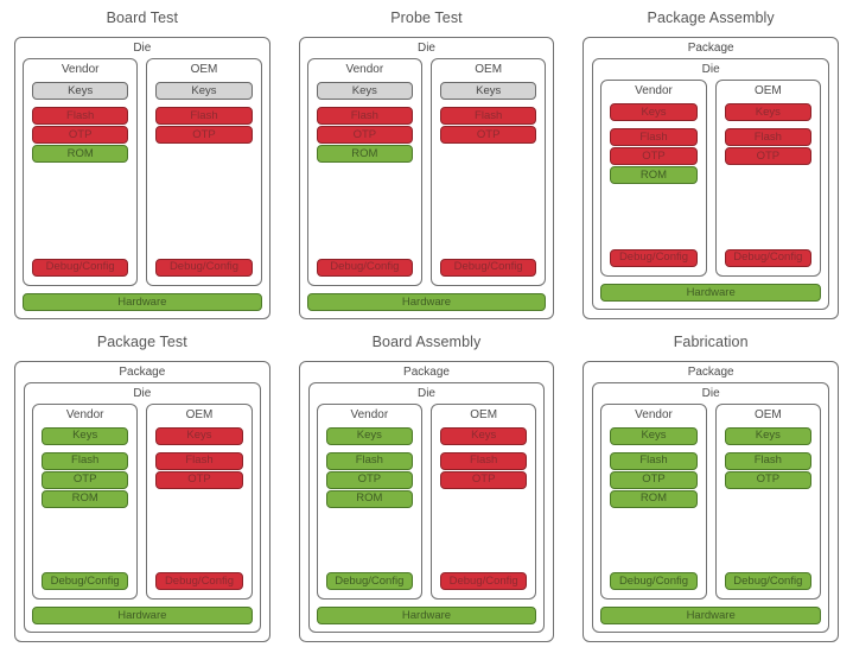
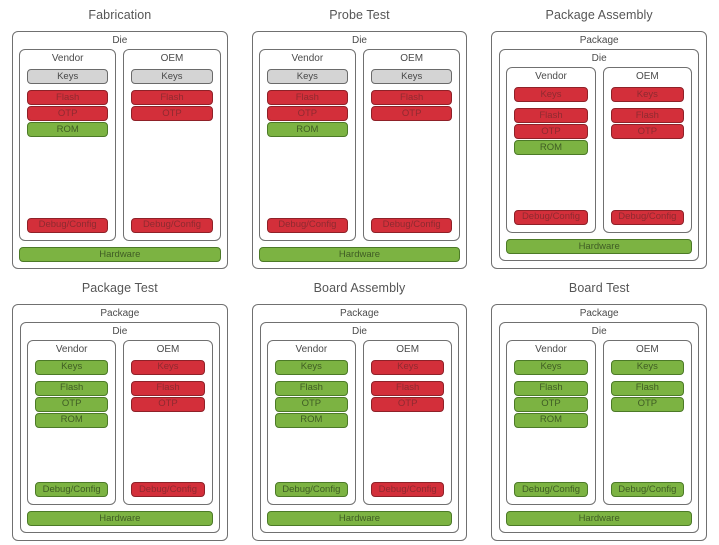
- Board Test
+ Fabrication
  Die
  Vendor
  Keys
  Flash
  OTP
  ROM
  Debug/Config
  OEM
  Keys
  Flash
  OTP
  Debug/Config
  Hardware
  Probe Test
  Die
  Vendor
  Keys
  Flash
  OTP
  ROM
  Debug/Config
  OEM
  Keys
  Flash
  OTP
  Debug/Config
  Hardware
  Package Assembly
  Package
  Die
  Vendor
  Keys
  Flash
  OTP
  ROM
  Debug/Config
  OEM
  Keys
  Flash
  OTP
  Debug/Config
  Hardware
  Package Test
  Package
  Die
  Vendor
  Keys
  Flash
  OTP
  ROM
  Debug/Config
  OEM
  Keys
  Flash
  OTP
  Debug/Config
  Hardware
  Board Assembly
  Package
  Die
  Vendor
  Keys
  Flash
  OTP
  ROM
  Debug/Config
  OEM
  Keys
  Flash
  OTP
  Debug/Config
  Hardware
- Fabrication
+ Board Test
  Package
  Die
  Vendor
  Keys
  Flash
  OTP
  ROM
  Debug/Config
  OEM
  Keys
  Flash
  OTP
  Debug/Config
  Hardware
